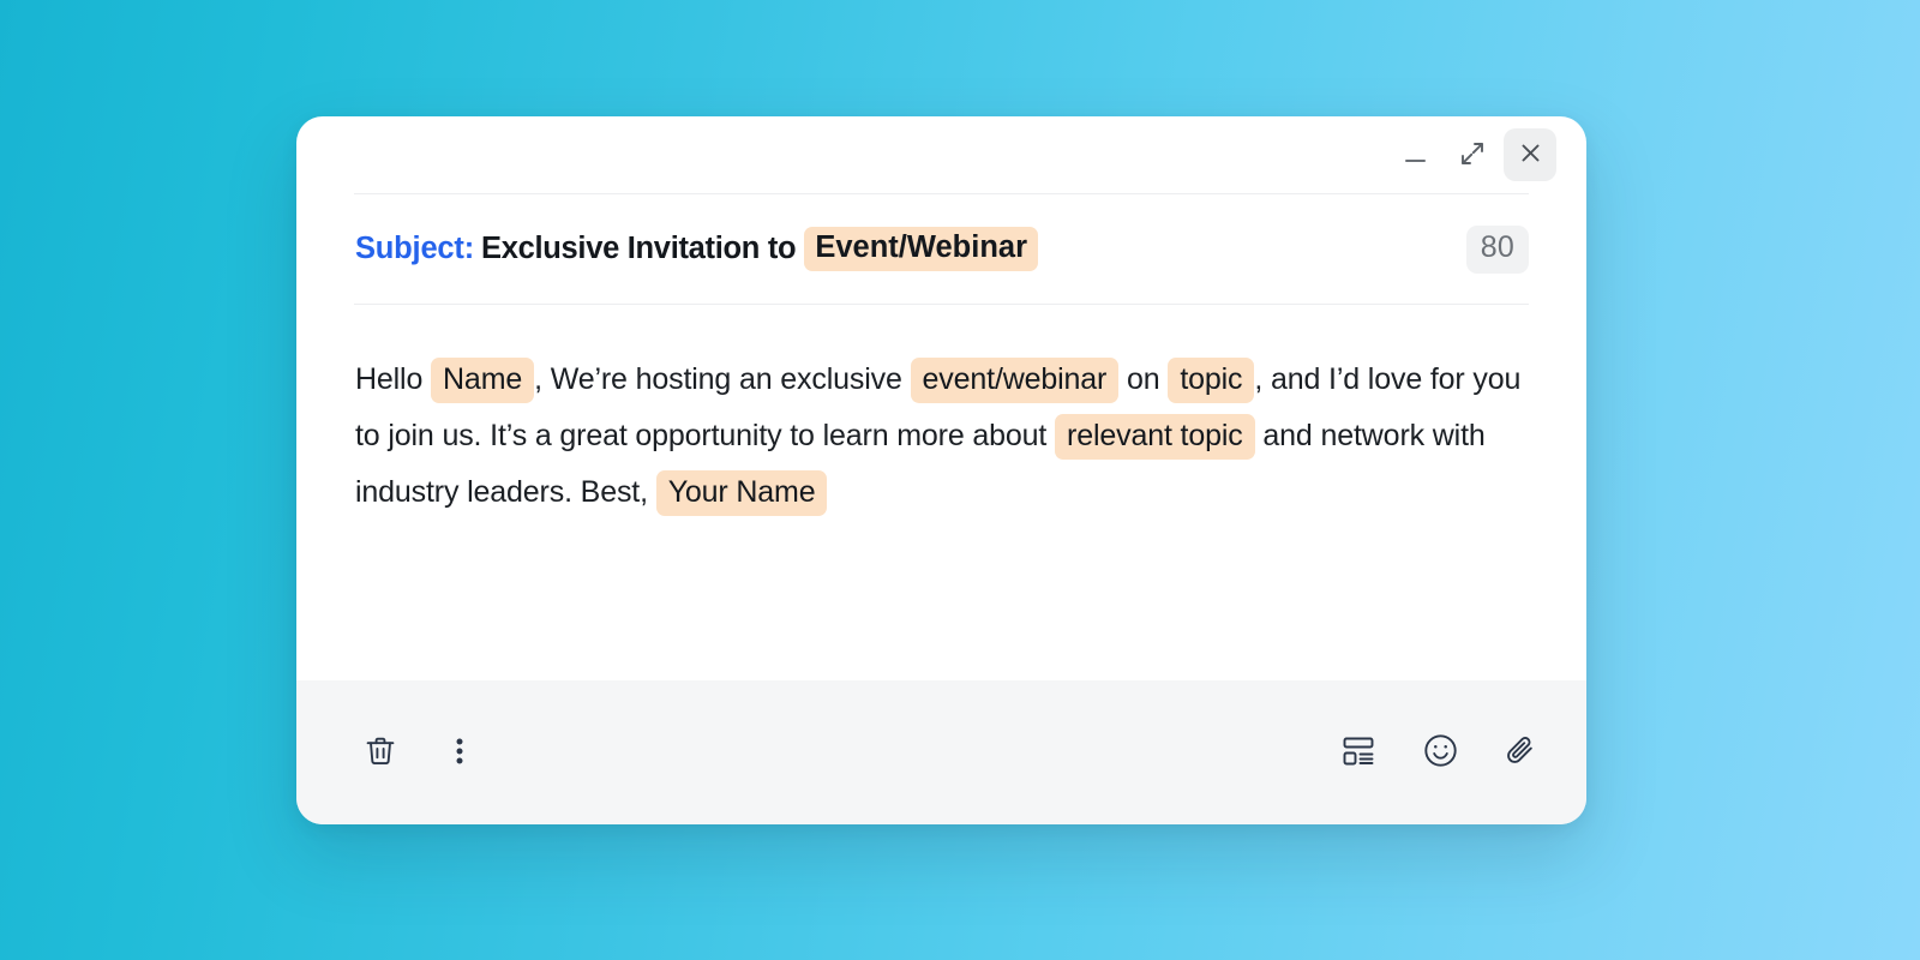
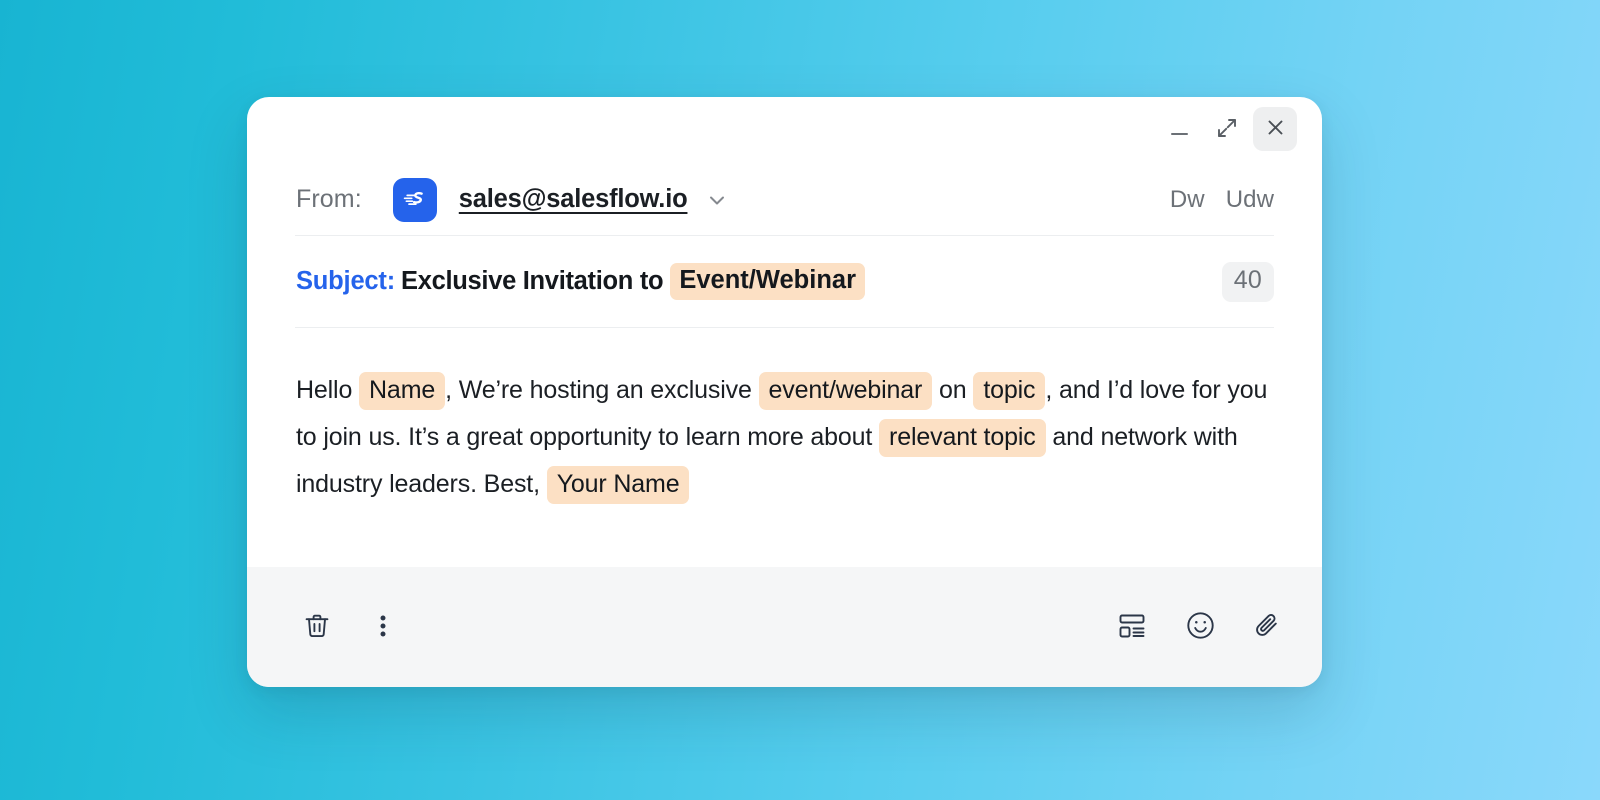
+ From:
+ sales@salesflow.io
+ Dw
+ Udw
  Subject:
  Exclusive Invitation to
  Event/Webinar
- 80
+ 40
  Hello Name , We’re hosting an exclusive event/webinar on topic , and I’d love for you to join us. It’s a great opportunity to learn more about relevant topic and network with industry leaders. Best, Your Name
